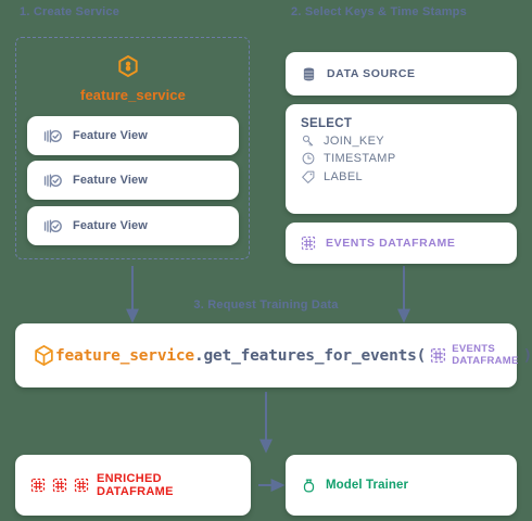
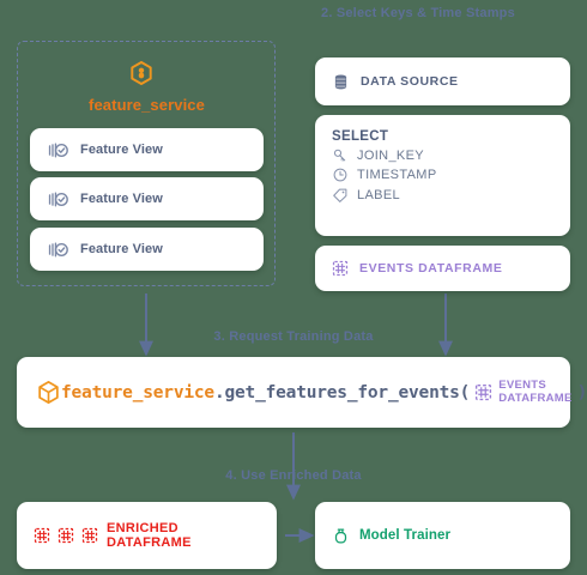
- 1. Create Service
  2. Select Keys & Time Stamps
  3. Request Training Data
+ 4. Use Enriched Data
  feature_service
  Feature View
  Feature View
  Feature View
  DATA SOURCE
  SELECT
  JOIN_KEY
  TIMESTAMP
  LABEL
  EVENTS DATAFRAME
  feature_service
  .get_features_for_events(
  EVENTS
  DATAFRAME
  )
  ENRICHED DATAFRAME
  Model Trainer
